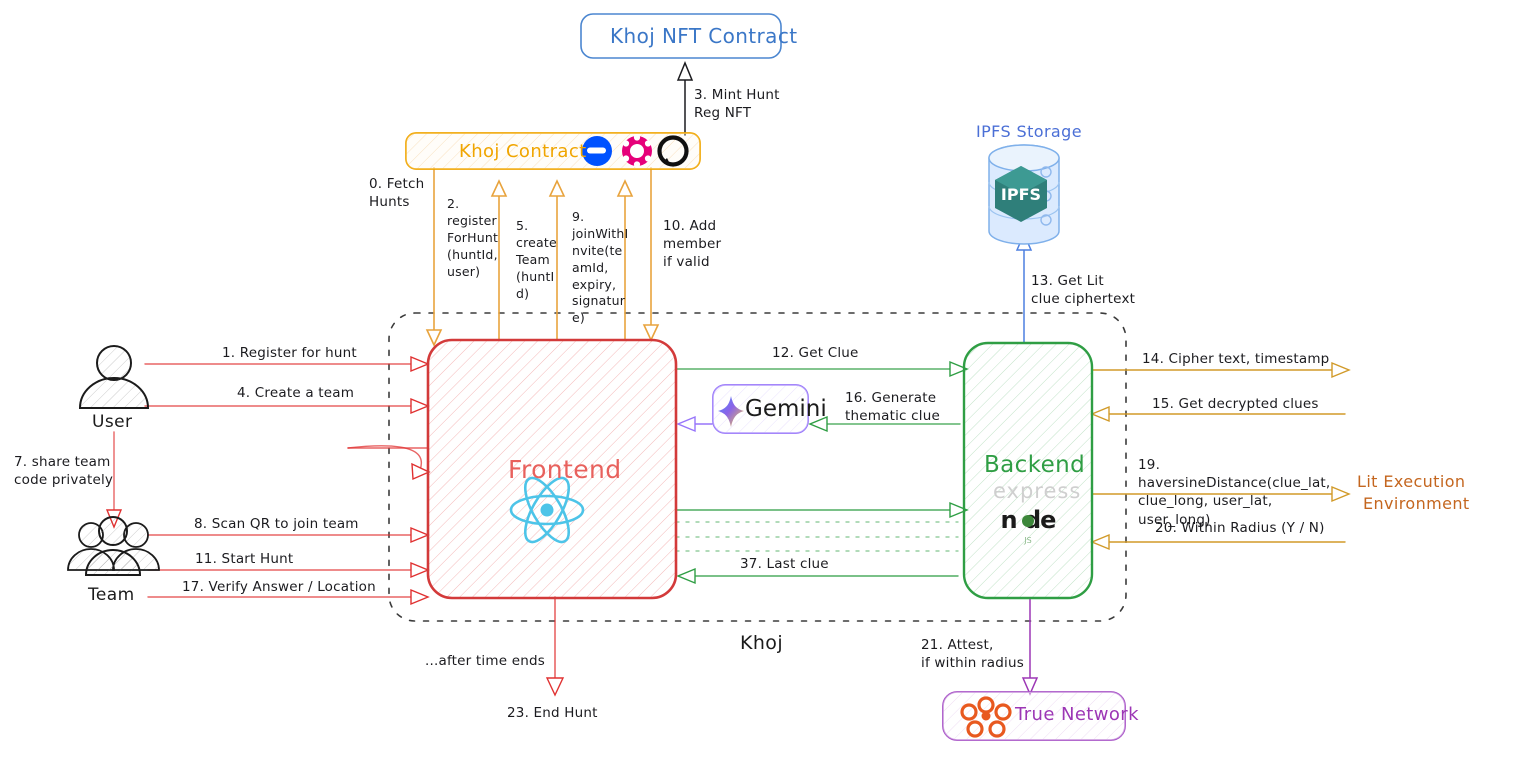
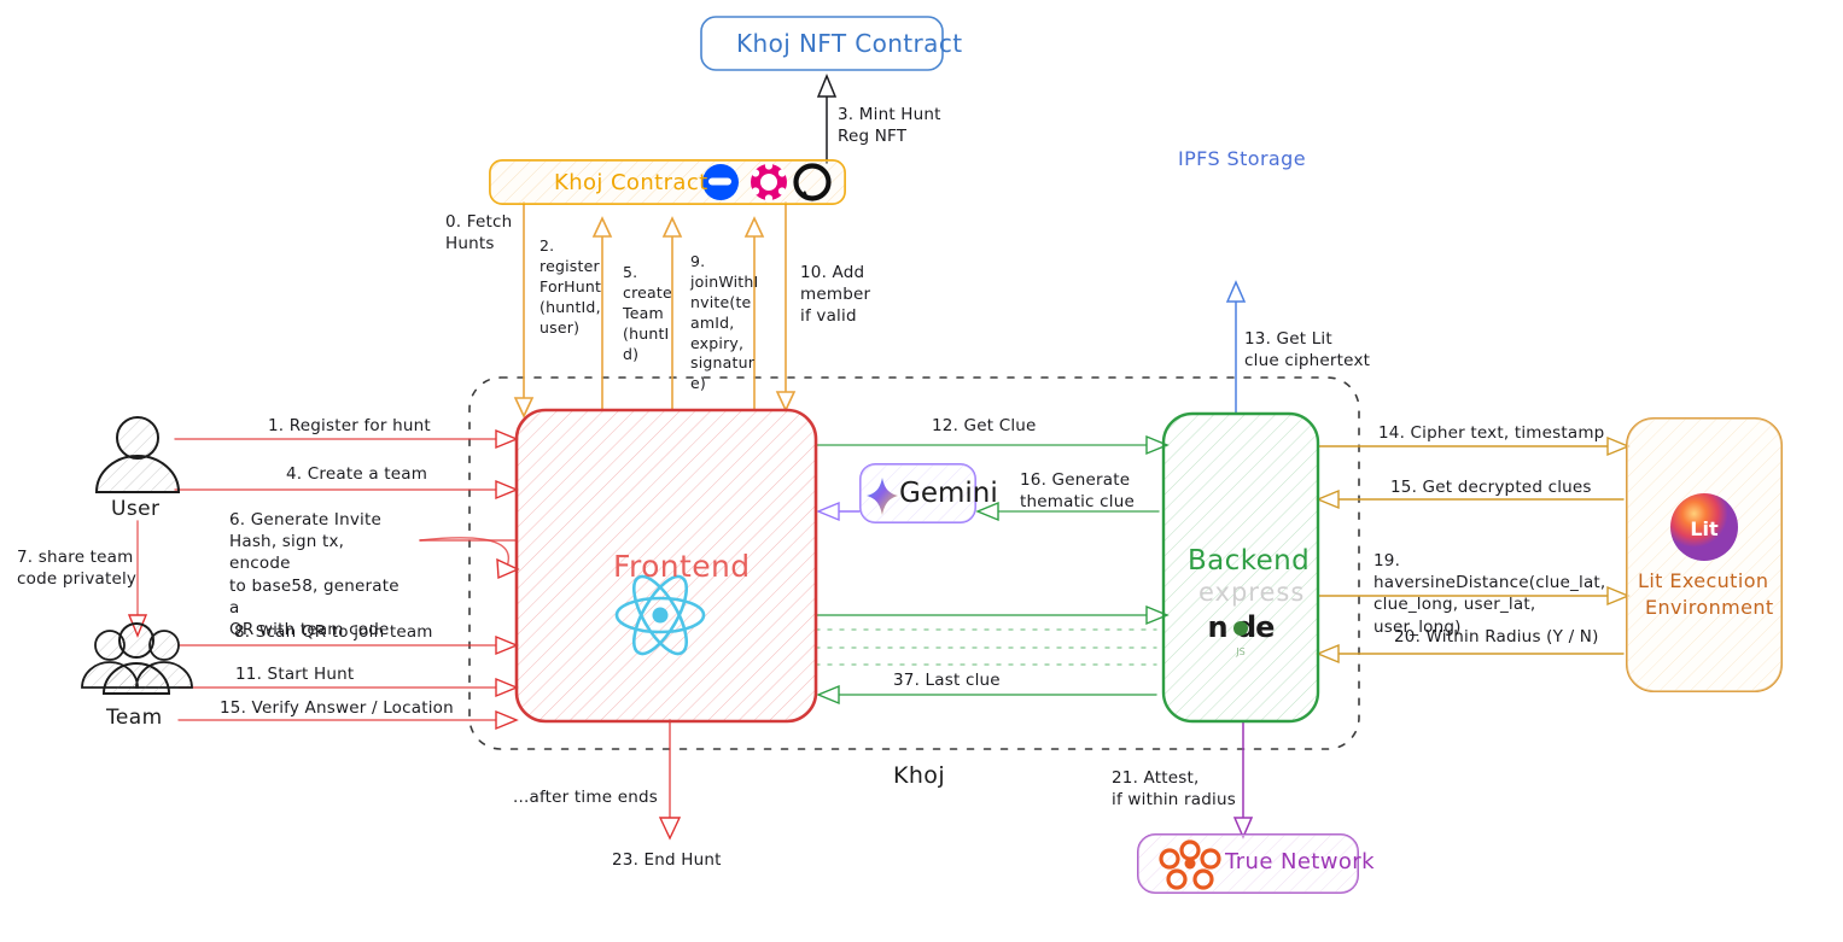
- IPFS
  JS
+ Lit
  Khoj NFT Contract
  Khoj Contract
  IPFS Storage
  Frontend
  Backend
  express
  Gemini
  Lit Execution
  Environment
  True Network
  User
  Team
  Khoj
  0. Fetch
  Hunts
  1. Register for hunt
  2.
  register
  ForHunt
  (huntId,
  user)
  3. Mint Hunt
  Reg NFT
  4. Create a team
  5.
  create
  Team
  (huntI
  d)
+ 6. Generate Invite
+ Hash, sign tx, encode
+ to base58, generate a
+ QR with team code
  9.
  joinWithI
  nvite(te
  amId,
  expiry,
  signatur
  e)
  7. share team
  code privately
  8. Scan QR to join team
  10. Add
  member
  if valid
  11. Start Hunt
  12. Get Clue
  13. Get Lit
  clue ciphertext
  14. Cipher text, timestamp
  15. Get decrypted clues
  16. Generate
  thematic clue
- 17. Verify Answer / Location
+ 15. Verify Answer / Location
  19. haversineDistance(clue_lat,
  clue_long, user_lat, user_long)
  20. Within Radius (Y / N)
  21. Attest,
  if within radius
  37. Last clue
  ...after time ends
  23. End Hunt
